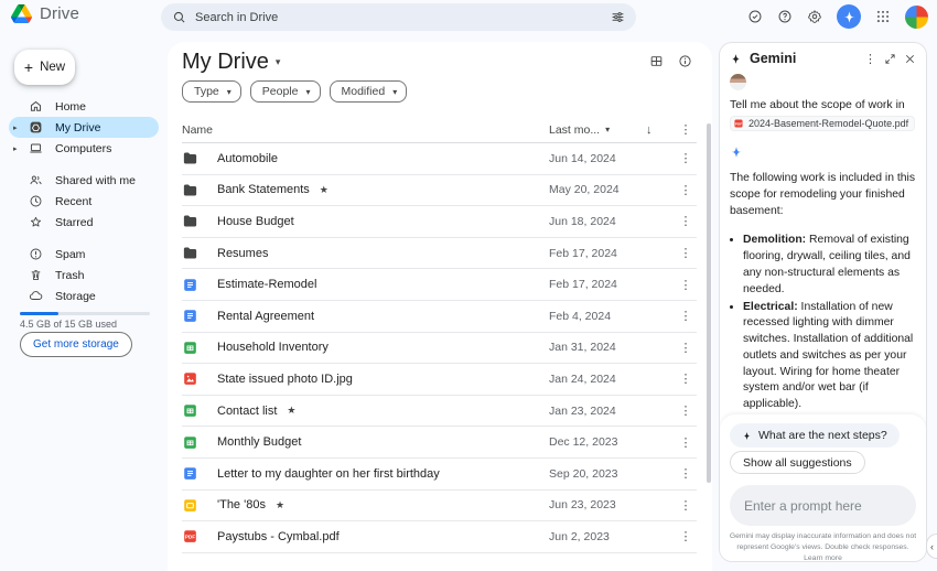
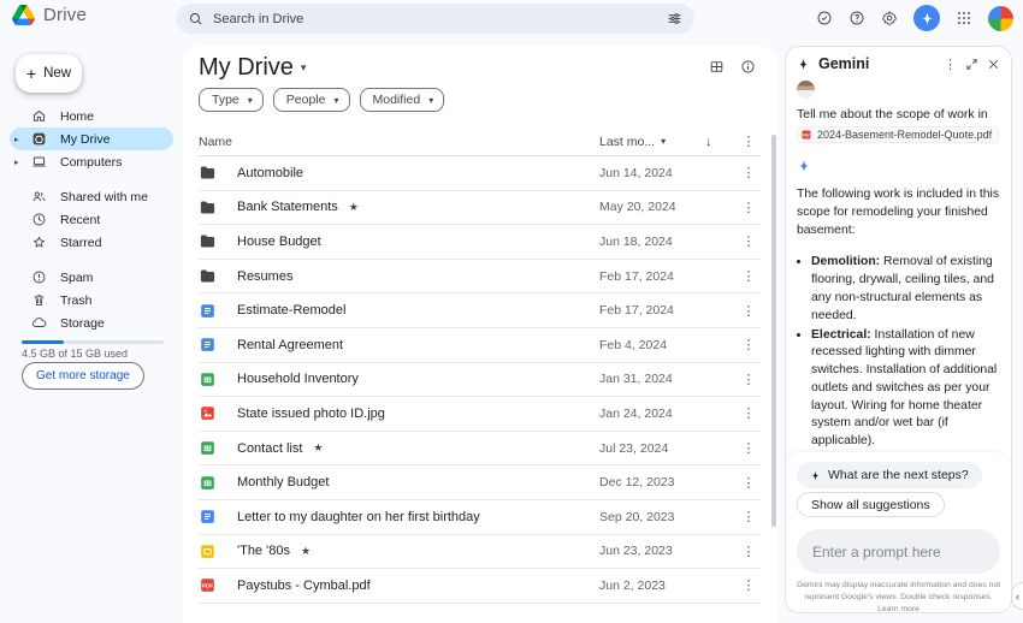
  Drive
  Search in Drive
  +
  New
  Home
  My Drive
  Computers
  Shared with me
  Recent
  Starred
  Spam
  Trash
  Storage
  4.5 GB of 15 GB used
  Get more storage
  My Drive
  ▾
  Type
  ▾
  People
  ▾
  Modified
  ▾
  Name
  Last mo...
  ▾
  ↓
  ⋮
  Automobile
  Jun 14, 2024
  ⋮
  Bank Statements
  ★
  May 20, 2024
  ⋮
  House Budget
  Jun 18, 2024
  ⋮
  Resumes
  Feb 17, 2024
  ⋮
  Estimate-Remodel
  Feb 17, 2024
  ⋮
  Rental Agreement
  Feb 4, 2024
  ⋮
  Household Inventory
  Jan 31, 2024
  ⋮
  State issued photo ID.jpg
  Jan 24, 2024
  ⋮
  Contact list
  ★
- Jan 23, 2024
+ Jul 23, 2024
  ⋮
  Monthly Budget
  Dec 12, 2023
  ⋮
  Letter to my daughter on her first birthday
  Sep 20, 2023
  ⋮
  'The '80s
  ★
  Jun 23, 2023
  ⋮
  Paystubs - Cymbal.pdf
  Jun 2, 2023
  ⋮
  Gemini
  ⋮
  Tell me about the scope of work in
  2024-Basement-Remodel-Quote.pdf
  The following work is included in this scope for remodeling your finished basement:
  Demolition: Removal of existing flooring, drywall, ceiling tiles, and any non-structural elements as needed.
  Electrical: Installation of new recessed lighting with dimmer switches. Installation of additional outlets and switches as per your layout. Wiring for home theater system and/or wet bar (if applicable).
  What are the next steps?
  Show all suggestions
  Enter a prompt here
  ‹
